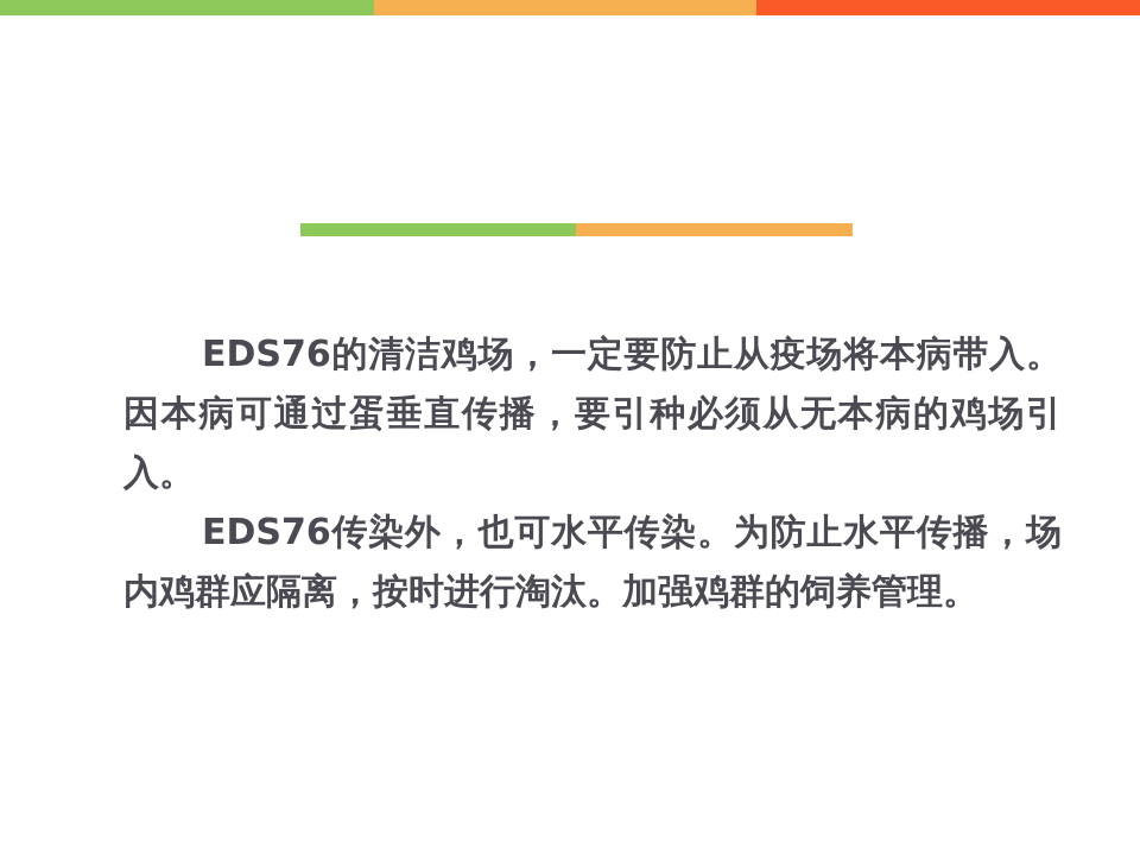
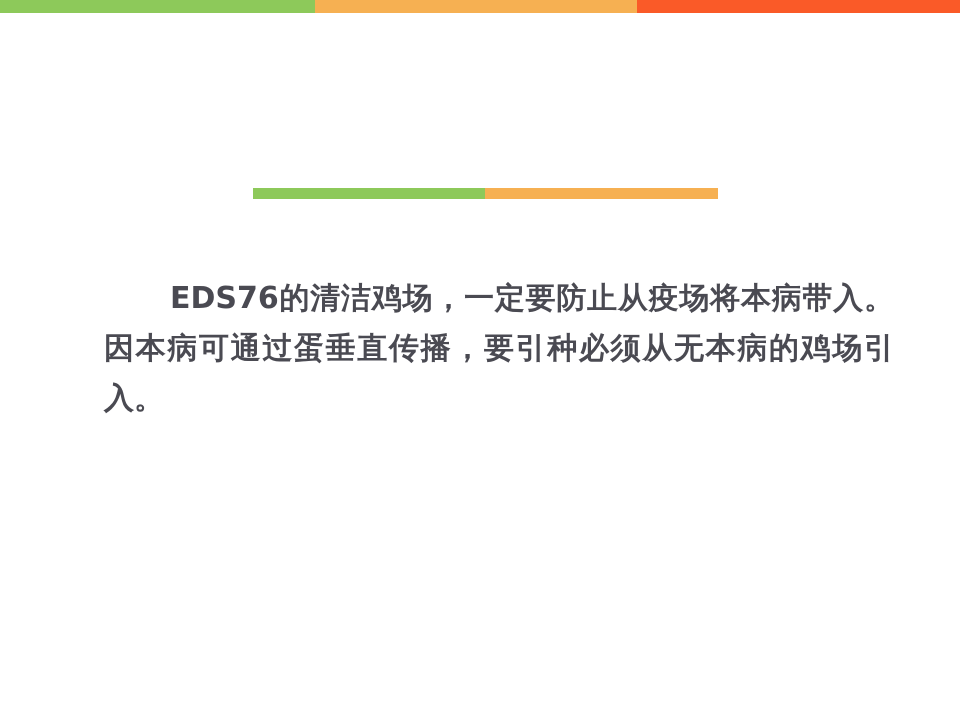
  EDS76的清洁鸡场，一定要防止从疫场将本病带入。因本病可通过蛋垂直传播，要引种必须从无本病的鸡场引入。
- EDS76传染外，也可水平传染。为防止水平传播，场内鸡群应隔离，按时进行淘汰。加强鸡群的饲养管理。
